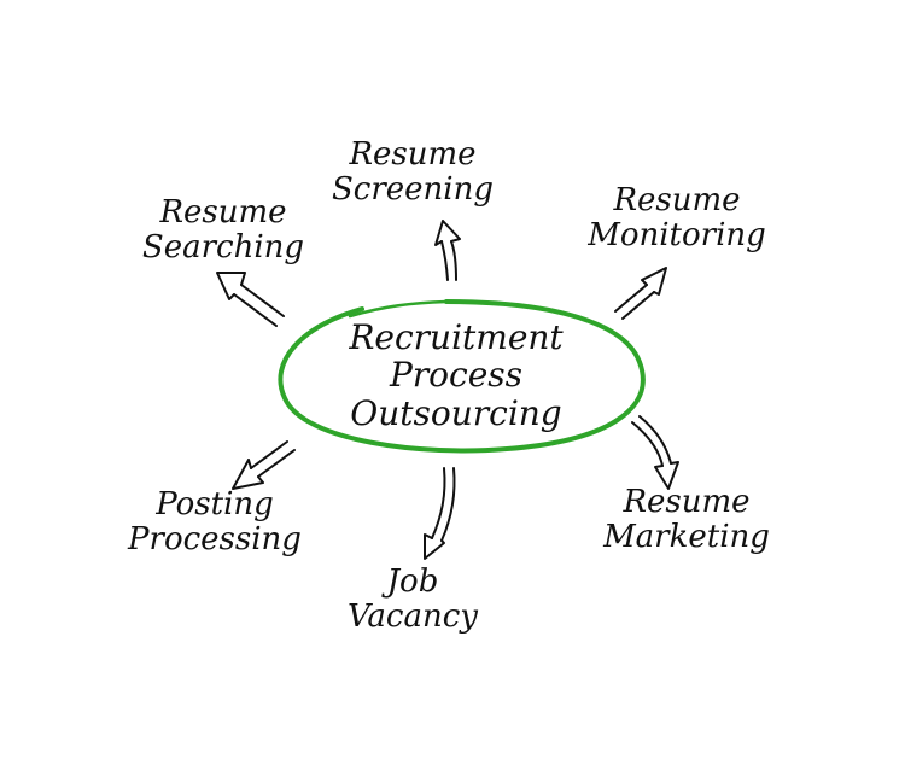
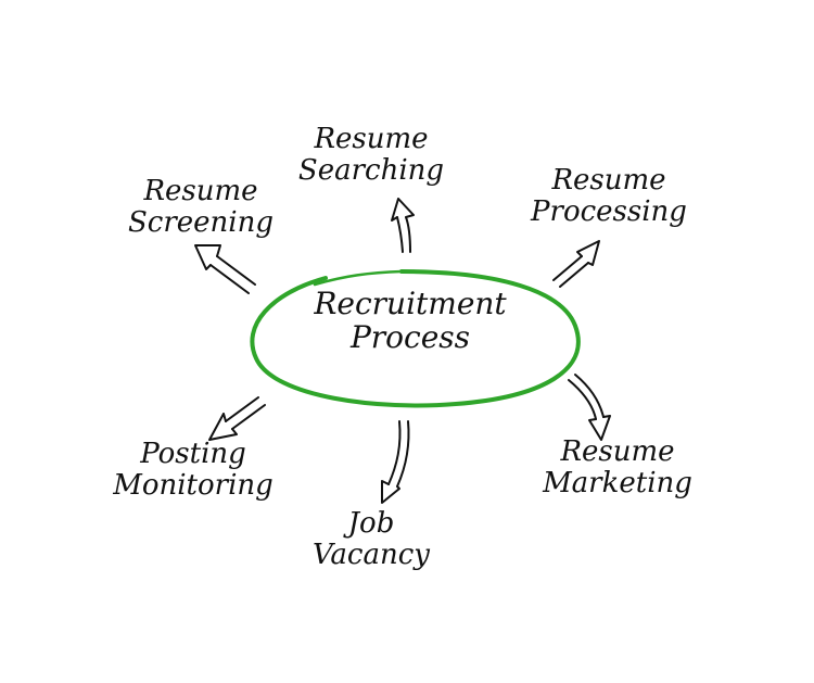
  Recruitment
  Process
- Outsourcing
  Resume
- Searching
+ Screening
  Resume
- Screening
+ Searching
  Resume
- Monitoring
+ Processing
  Posting
- Processing
+ Monitoring
  Job
  Vacancy
  Resume
  Marketing
